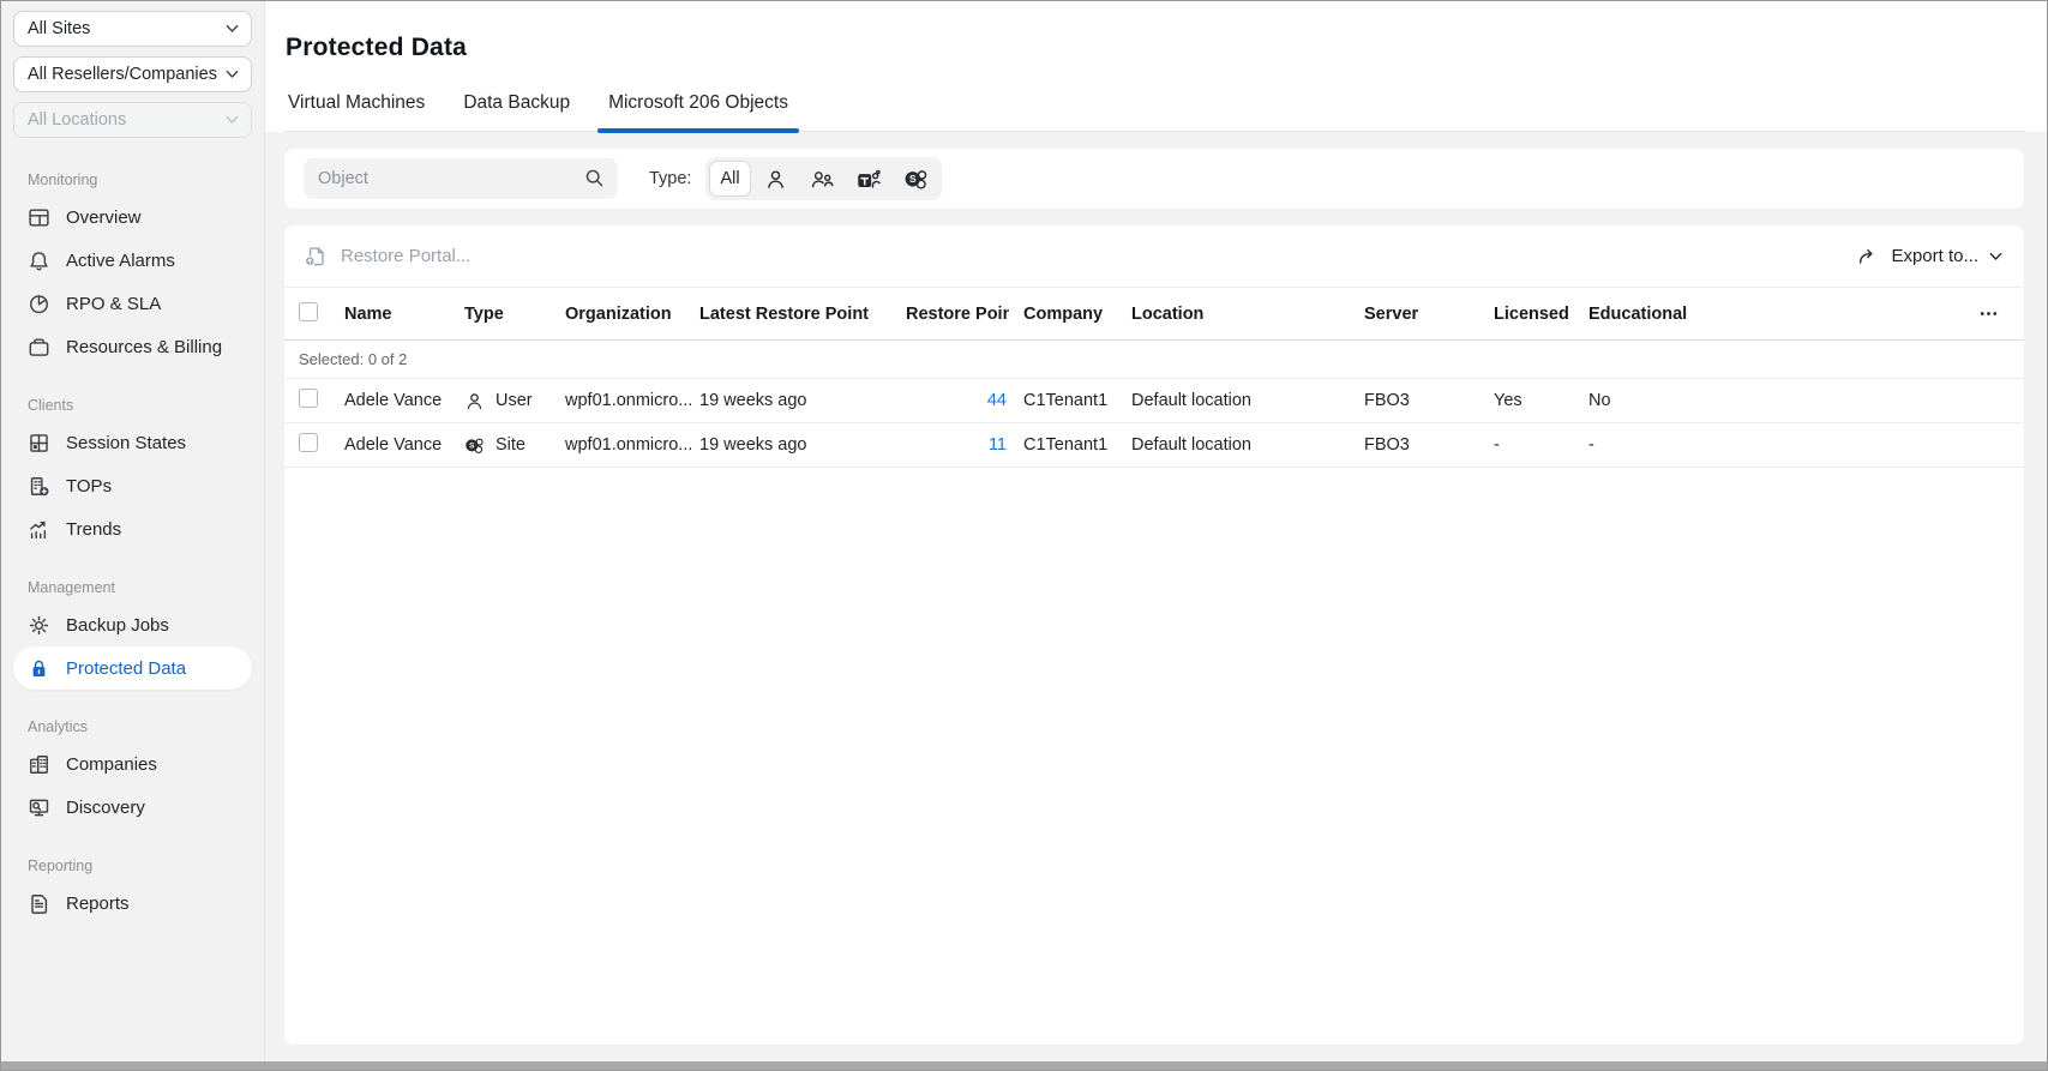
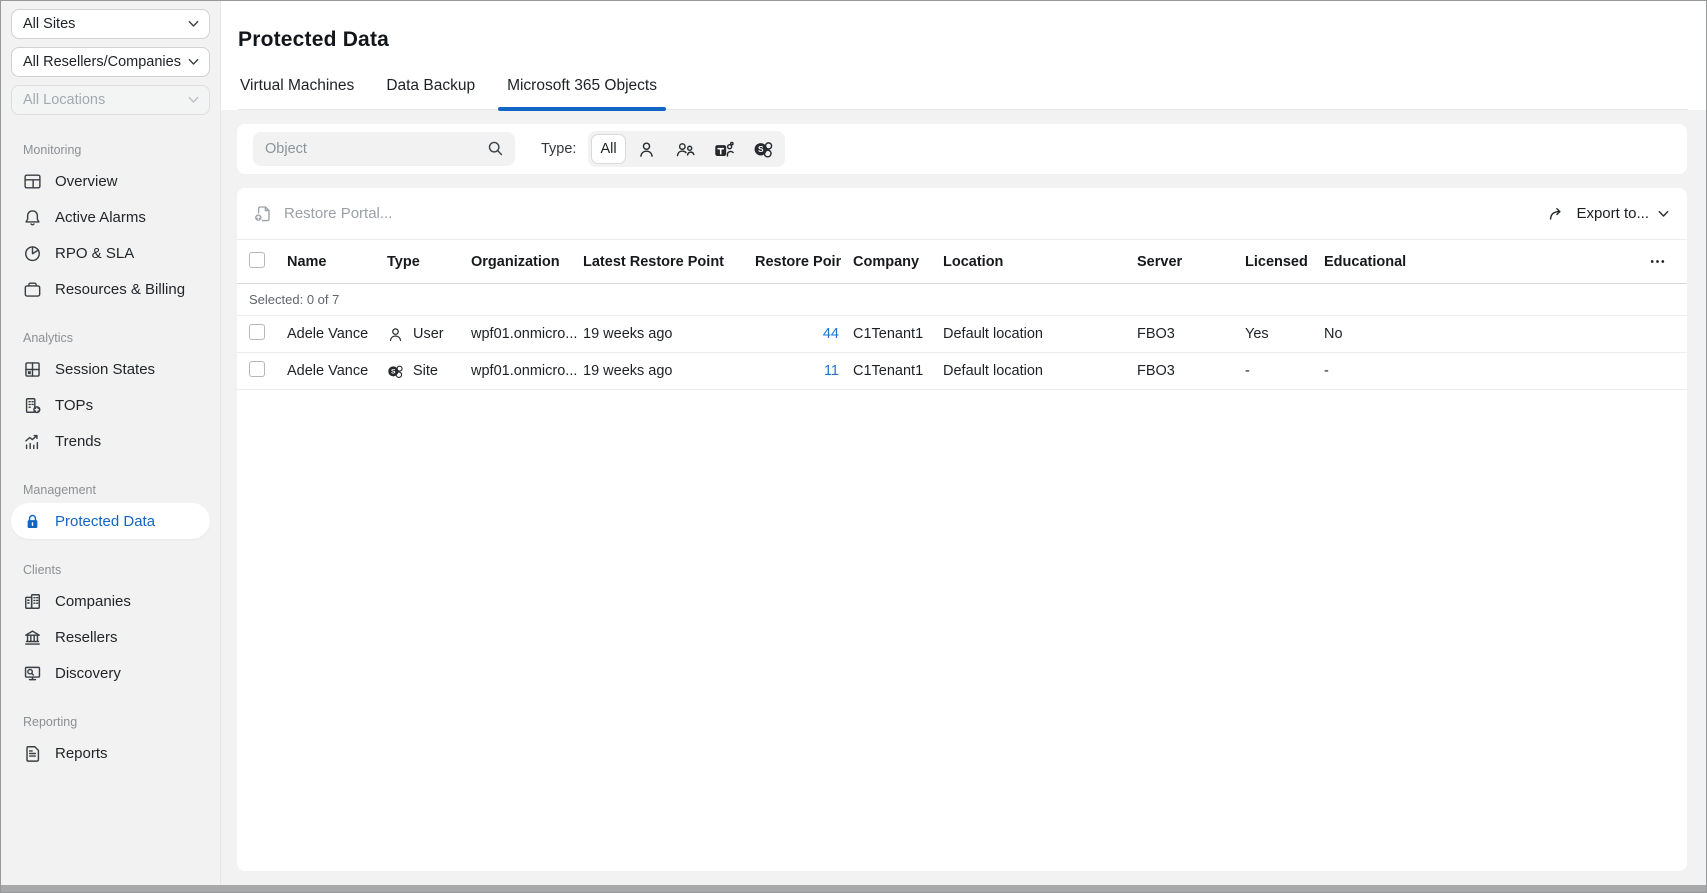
  All Sites
  All Resellers/Companies
  All Locations
  Monitoring
  Overview
  Active Alarms
  RPO & SLA
  Resources & Billing
- Clients
+ Analytics
  Session States
  TOPs
  Trends
  Management
- Backup Jobs
  Protected Data
- Analytics
+ Clients
  Companies
+ Resellers
  Discovery
  Reporting
  Reports
  Protected Data
  Virtual Machines
  Data Backup
- Microsoft 206 Objects
+ Microsoft 365 Objects
  Object
  Type:
  All
  S
  Restore Portal...
  Export to...
  Name
  Type
  Organization
  Latest Restore Point
  Restore Poin
  Company
  Location
  Server
  Licensed
  Educational
- Selected: 0 of 2
+ Selected: 0 of 7
  Adele Vance
  User
  wpf01.onmicro...
  19 weeks ago
  44
  C1Tenant1
  Default location
  FBO3
  Yes
  No
  Adele Vance
  Site
  wpf01.onmicro...
  19 weeks ago
  11
  C1Tenant1
  Default location
  FBO3
  -
  -
